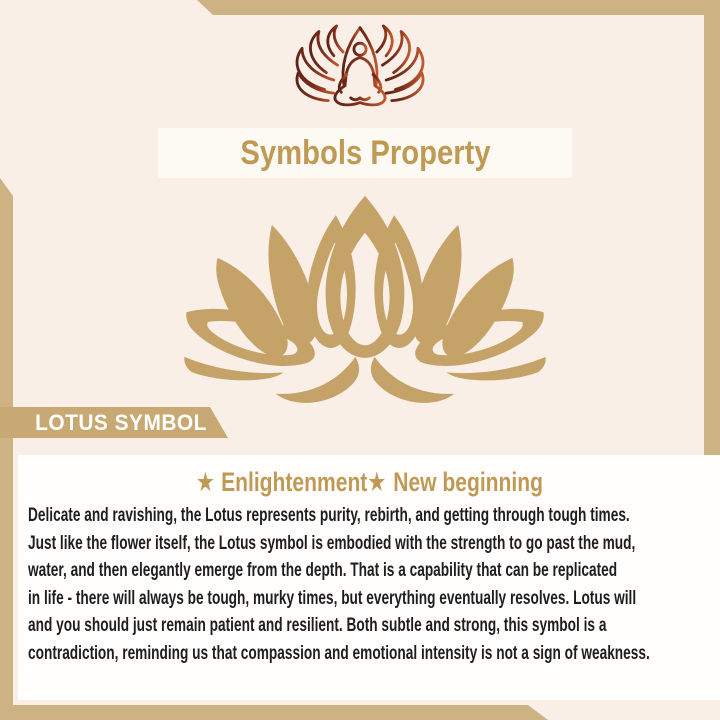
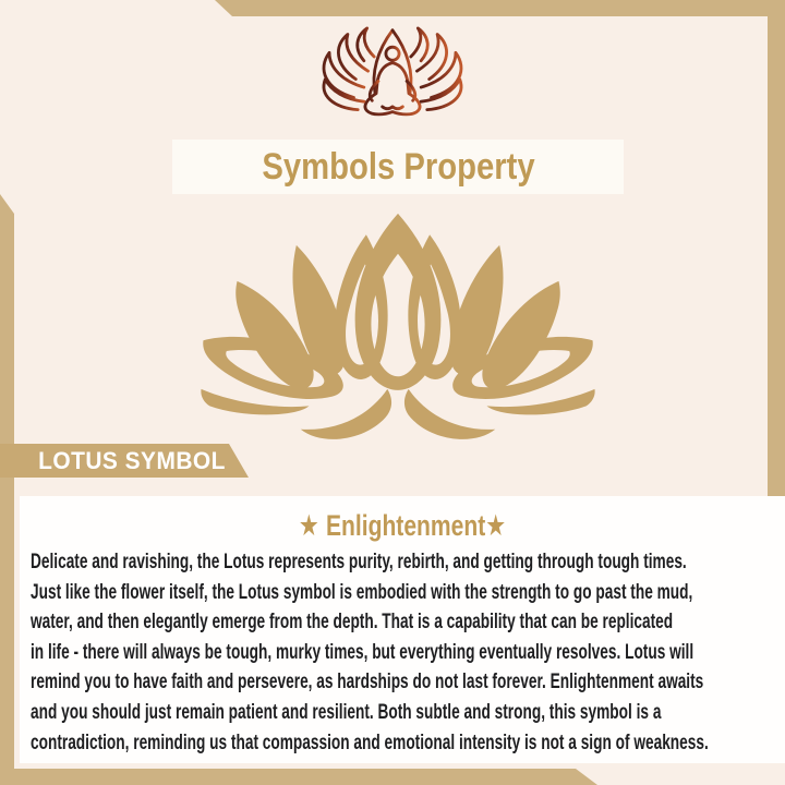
  Symbols Property
  LOTUS SYMBOL
  ★
  Enlightenment
  ★
- New beginning
  Delicate and ravishing, the Lotus represents purity, rebirth, and getting through tough times.
  Just like the flower itself, the Lotus symbol is embodied with the strength to go past the mud,
  water, and then elegantly emerge from the depth. That is a capability that can be replicated
  in life - there will always be tough, murky times, but everything eventually resolves. Lotus will
+ remind you to have faith and persevere, as hardships do not last forever. Enlightenment awaits
  and you should just remain patient and resilient. Both subtle and strong, this symbol is a
  contradiction, reminding us that compassion and emotional intensity is not a sign of weakness.
